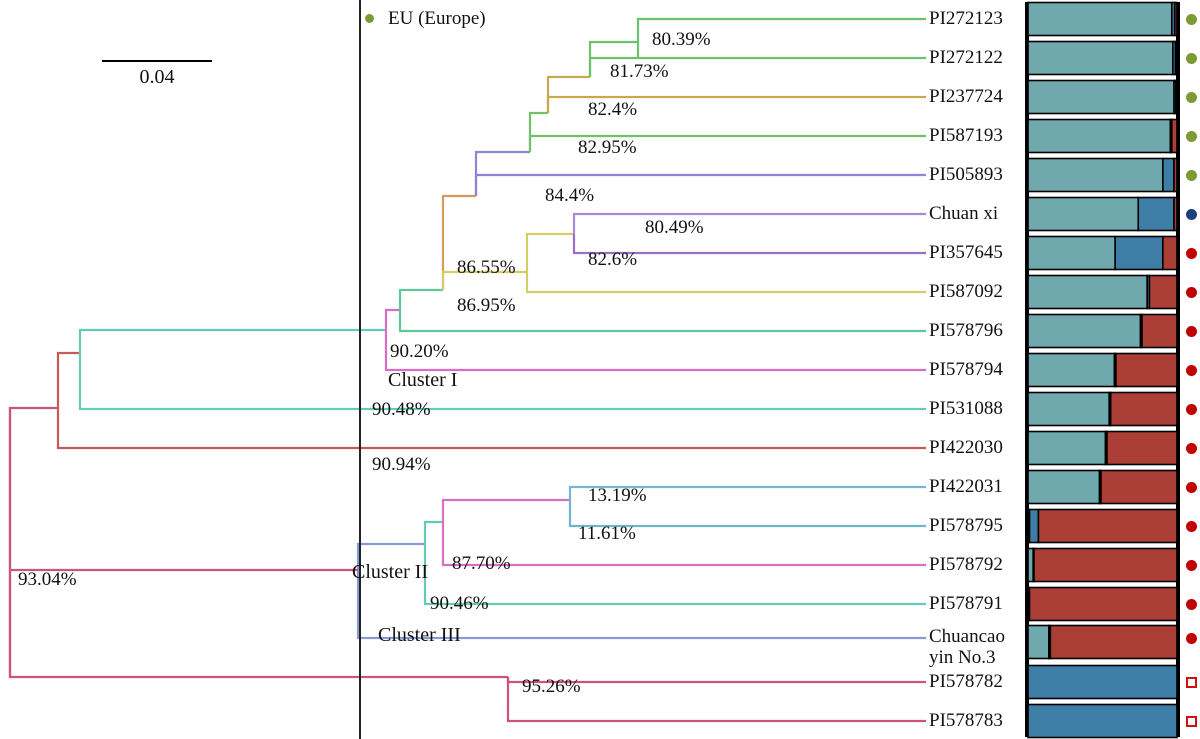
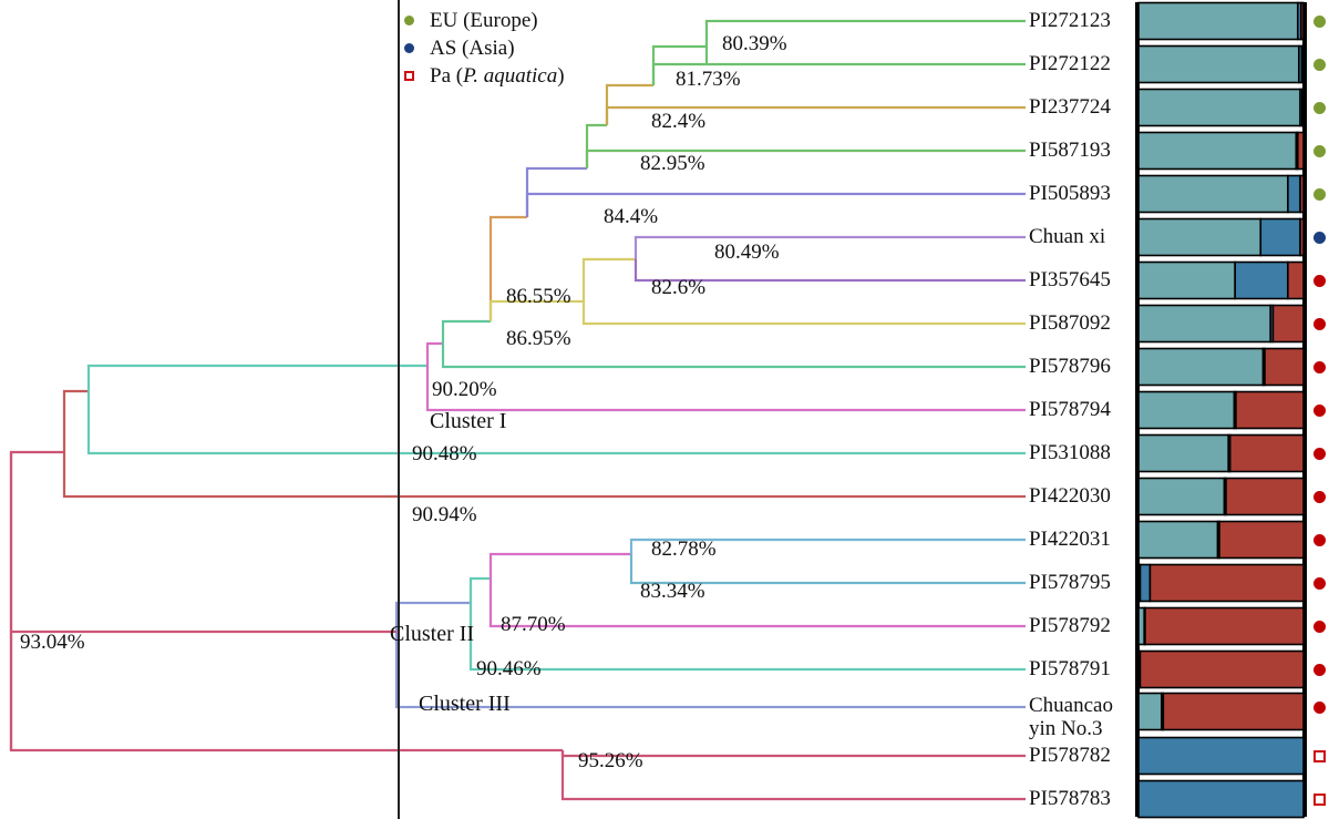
- 0.04
  EU (Europe)
+ AS (Asia)
+ Pa (P. aquatica)
  80.39%
  81.73%
  82.4%
  82.95%
  84.4%
  80.49%
  82.6%
  86.55%
  86.95%
  90.20%
  90.48%
  90.94%
- 13.19%
+ 82.78%
- 11.61%
+ 83.34%
  87.70%
  90.46%
  93.04%
  95.26%
  Cluster I
  Cluster II
  Cluster III
  PI272123
  PI272122
  PI237724
  PI587193
  PI505893
  Chuan xi
  PI357645
  PI587092
  PI578796
  PI578794
  PI531088
  PI422030
  PI422031
  PI578795
  PI578792
  PI578791
  Chuancao
  yin No.3
  PI578782
  PI578783
